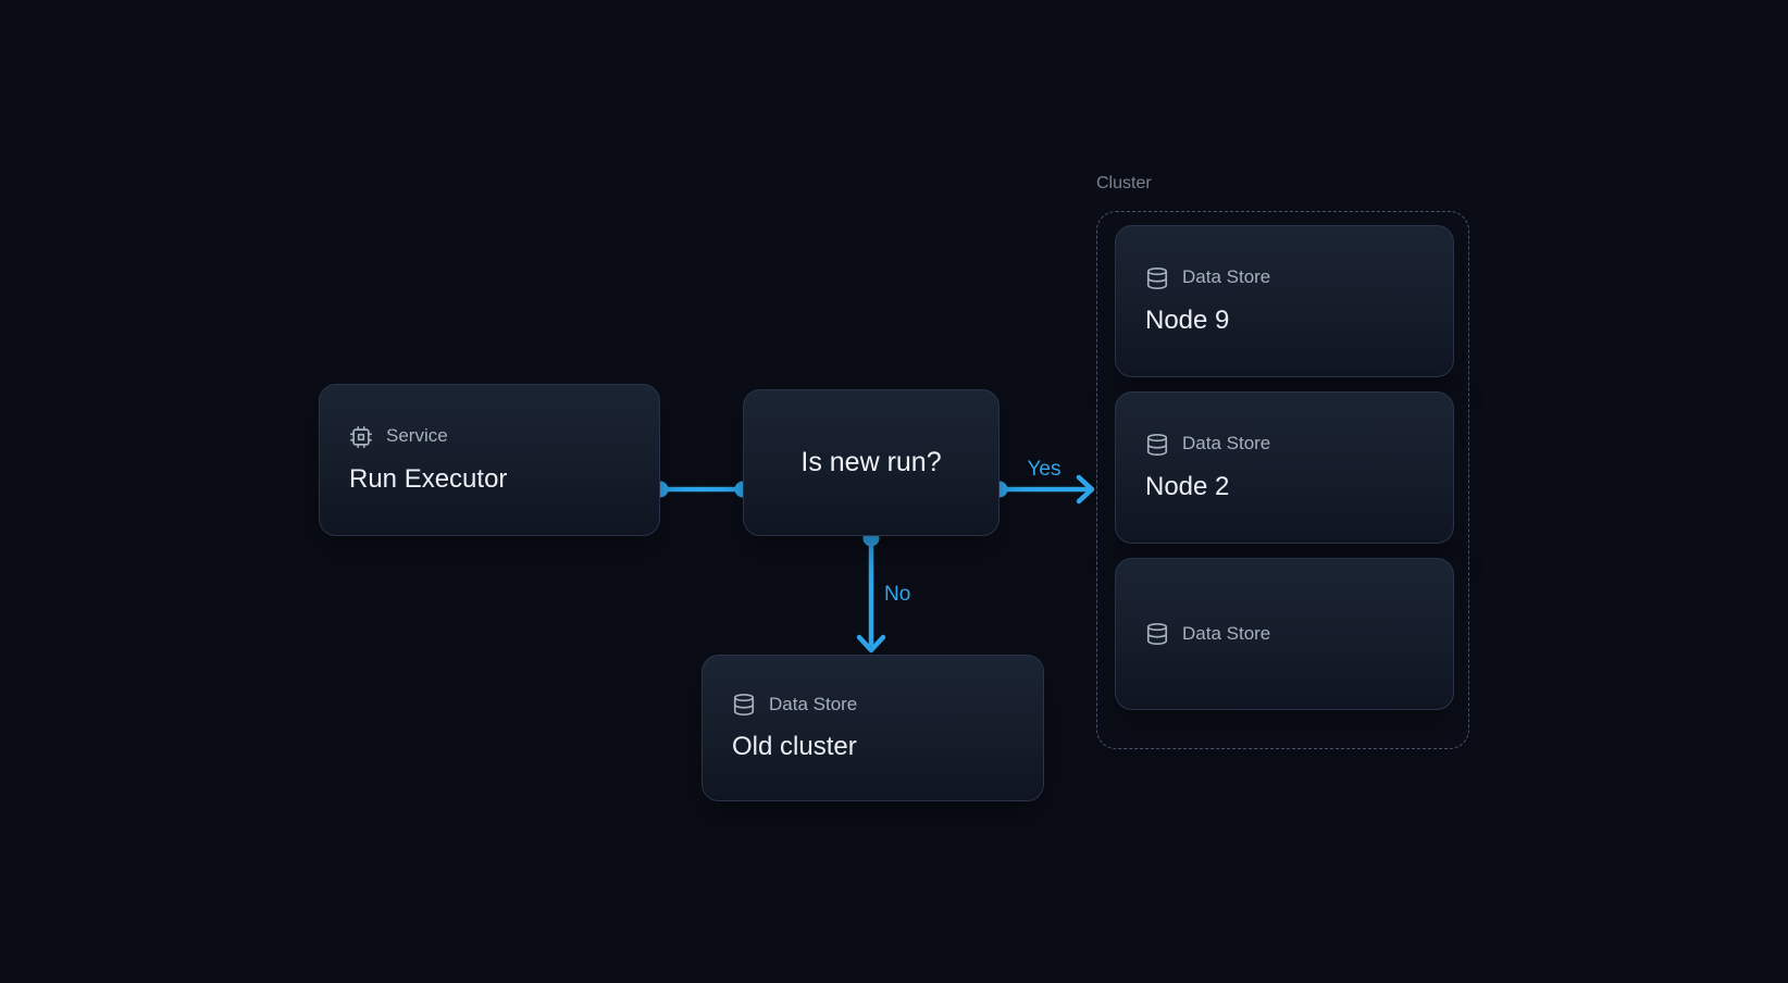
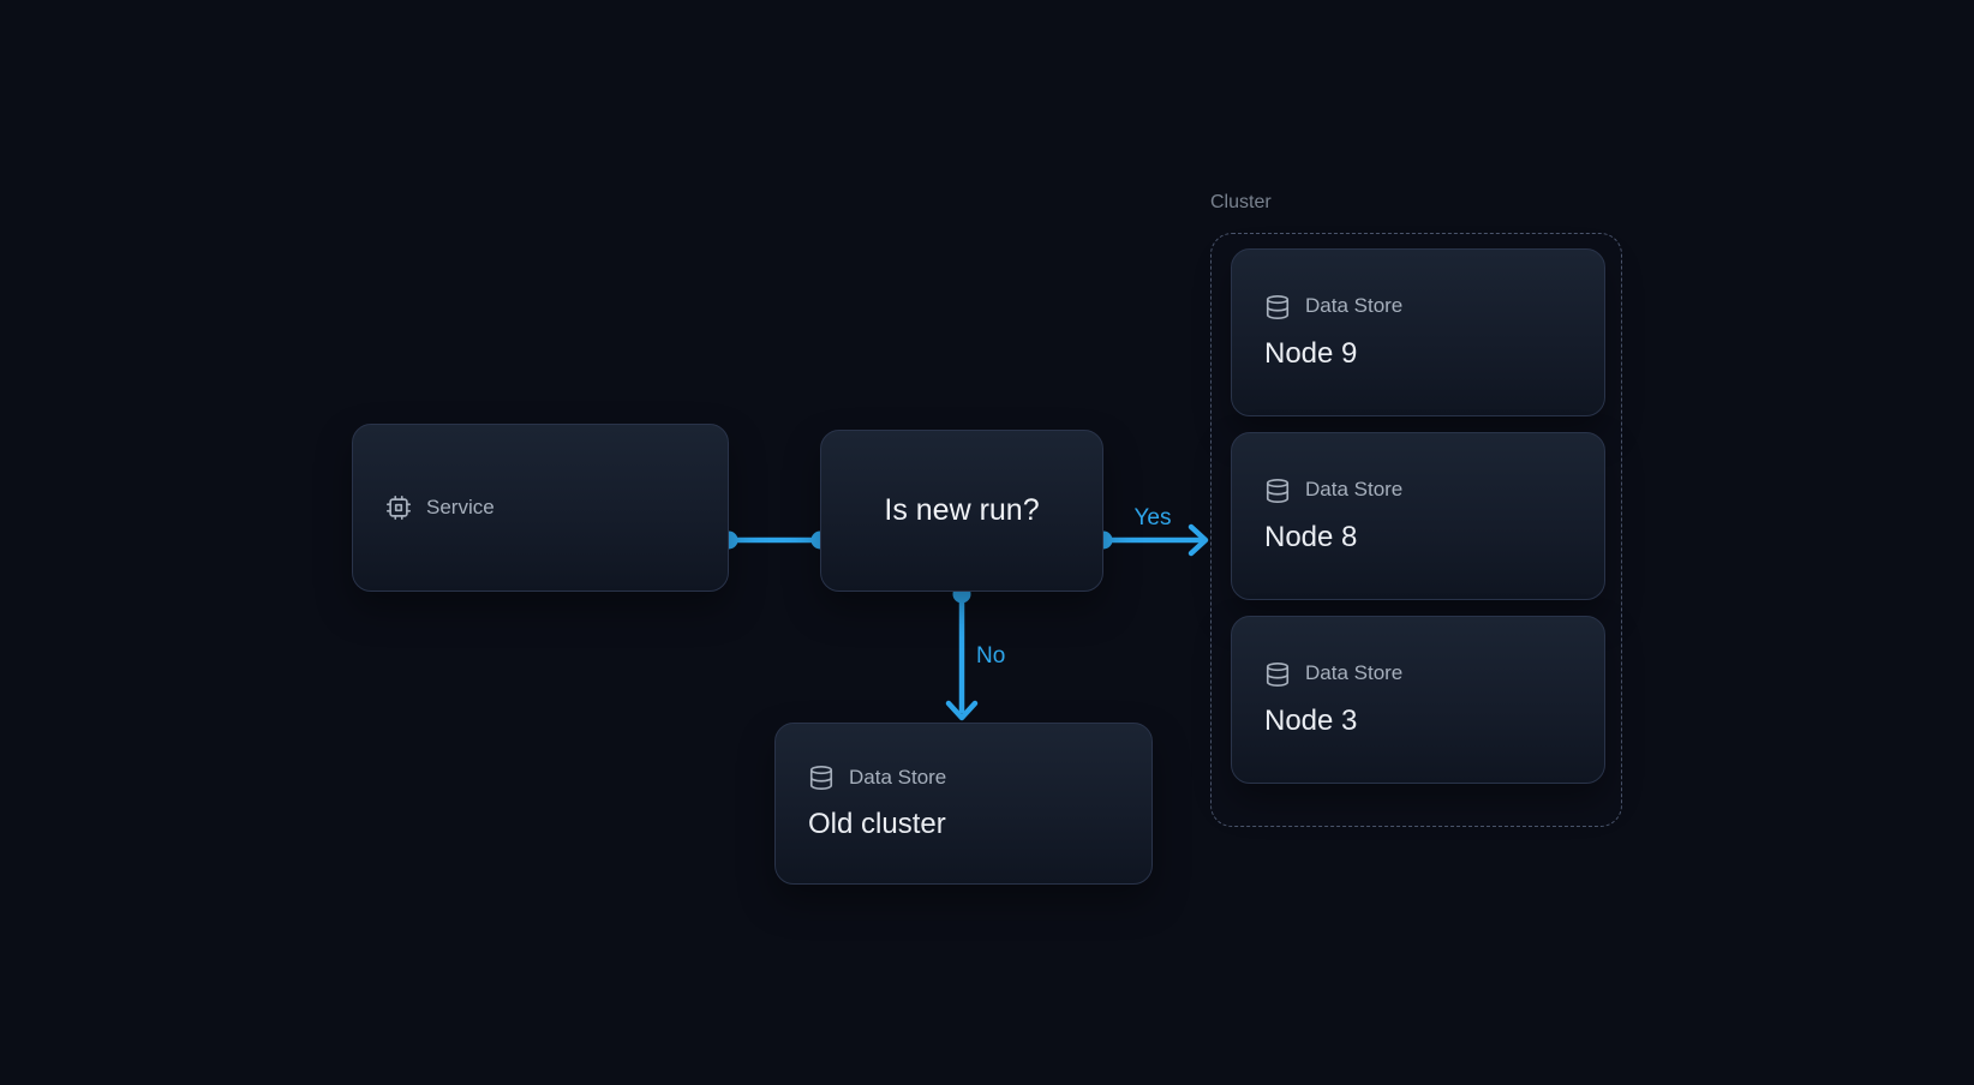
  Yes
  No
  Service
- Run Executor
  Is new run?
  Cluster
  Data Store
  Node 9
  Data Store
- Node 2
+ Node 8
  Data Store
+ Node 3
  Data Store
  Old cluster
